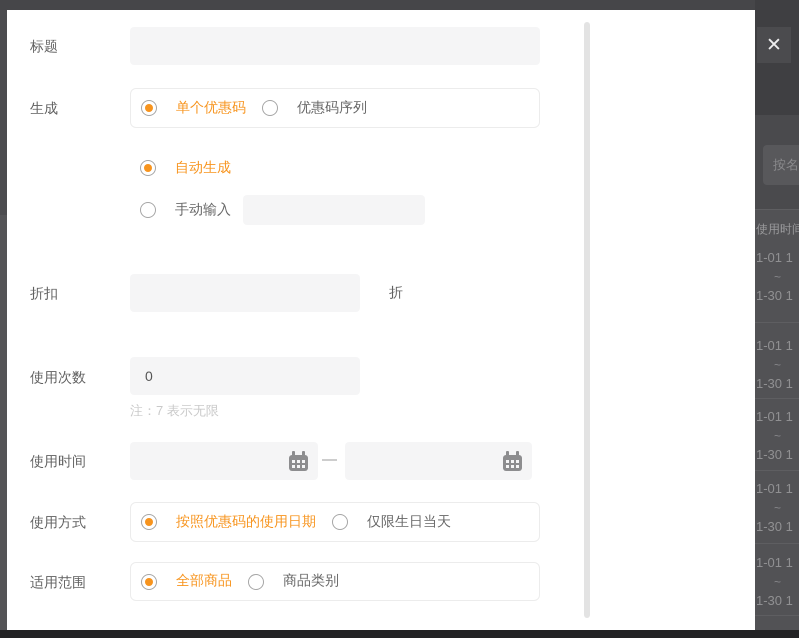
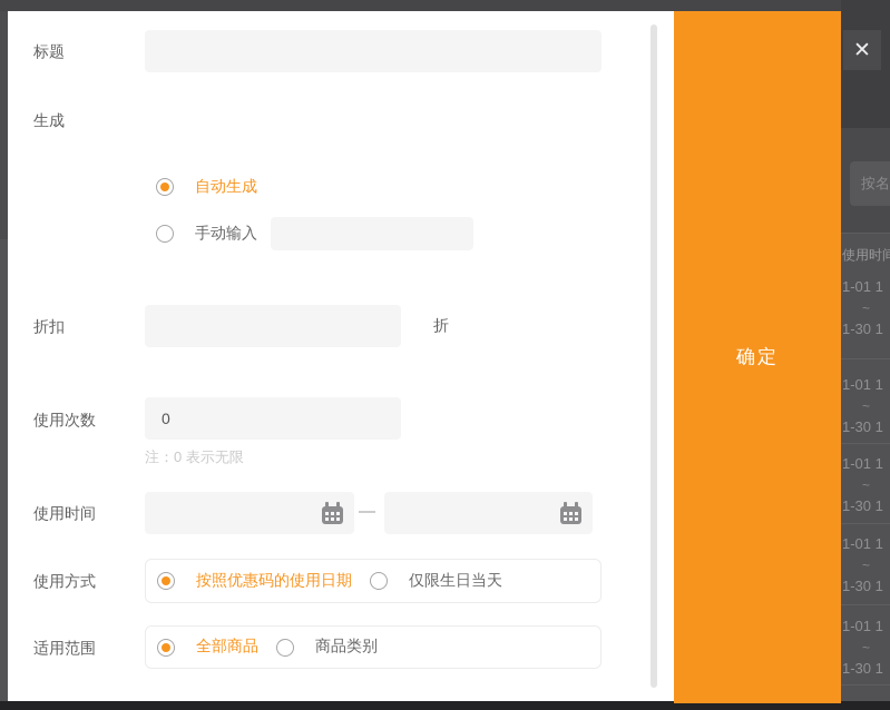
  按名
  使用时间
  1-01 1
  ~
  1-30 1
  1-01 1
  ~
  1-30 1
  1-01 1
  ~
  1-30 1
  1-01 1
  ~
  1-30 1
  1-01 1
  ~
  1-30 1
  ✕
  标题
  生成
- 单个优惠码
- 优惠码序列
  自动生成
  手动输入
  折扣
  折
  使用次数
  0
- 注：7 表示无限
+ 注：0 表示无限
  使用时间
  —
  使用方式
  按照优惠码的使用日期
  仅限生日当天
  适用范围
  全部商品
  商品类别
+ 确定
